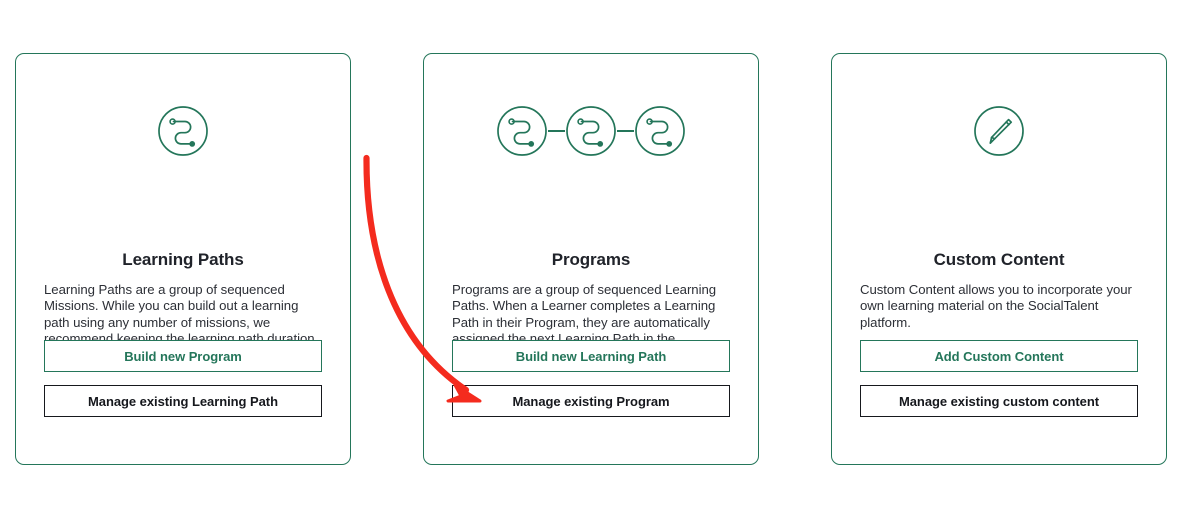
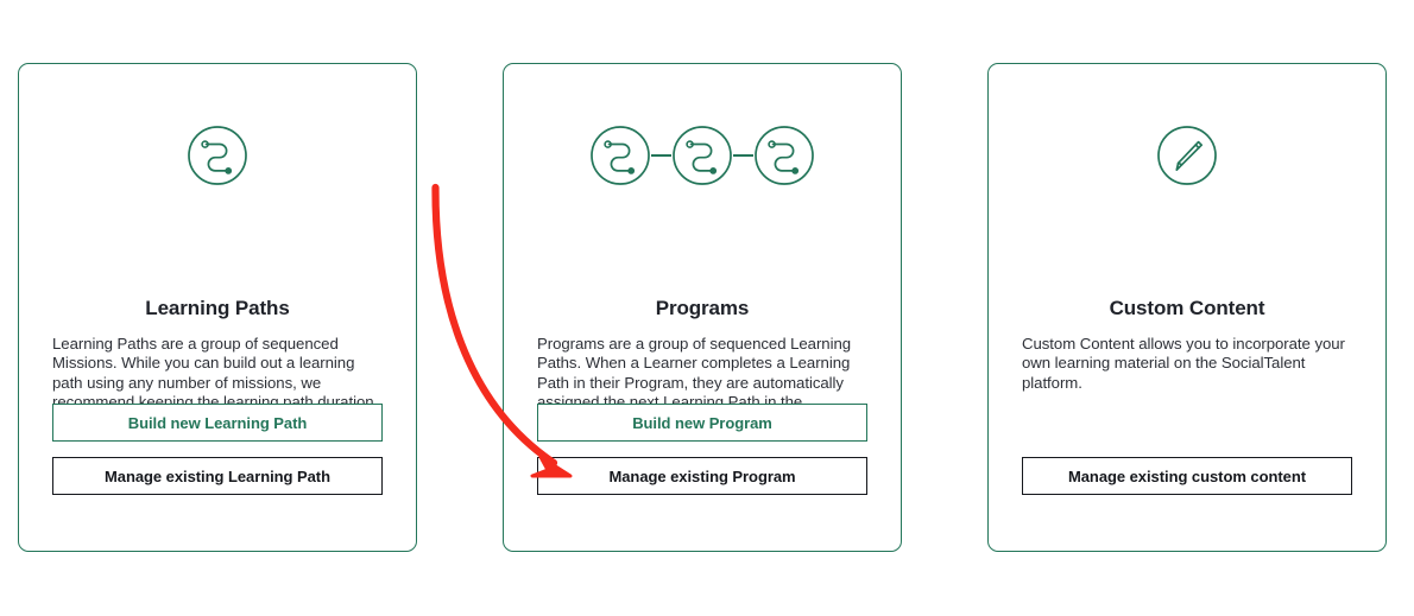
  Learning Paths
  Learning Paths are a group of sequenced Missions. While you can build out a learning path using any number of missions, we recommend keeping the learning path duration
- Build new Program
+ Build new Learning Path
  Manage existing Learning Path
  Programs
  Programs are a group of sequenced Learning Paths. When a Learner completes a Learning Path in their Program, they are automatically assigned the next Learning Path in the
- Build new Learning Path
+ Build new Program
  Manage existing Program
  Custom Content
  Custom Content allows you to incorporate your own learning material on the SocialTalent platform.
- Add Custom Content
  Manage existing custom content
